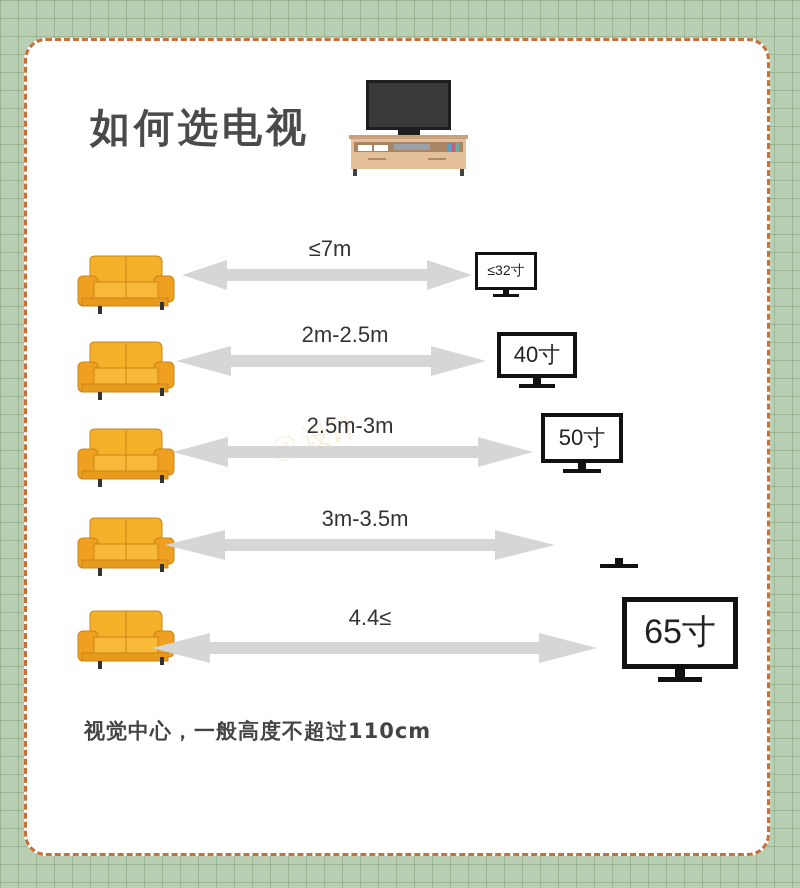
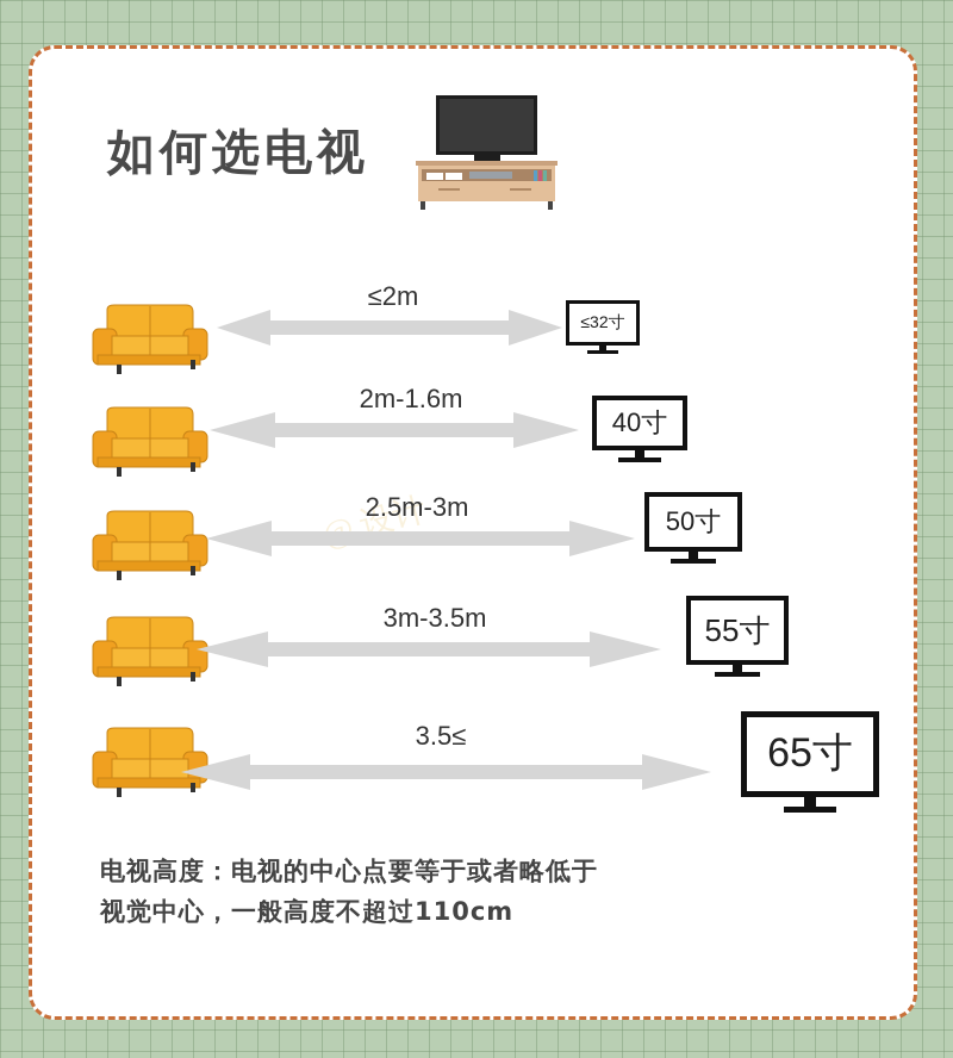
  如何选电视
- ≤7m
+ ≤2m
  ≤32寸
- 2m-2.5m
+ 2m-1.6m
  40寸
  2.5m-3m
  50寸
  3m-3.5m
+ 55寸
- 4.4≤
+ 3.5≤
  65寸
+ 电视高度：电视的中心点要等于或者略低于
  视觉中心，一般高度不超过110cm
